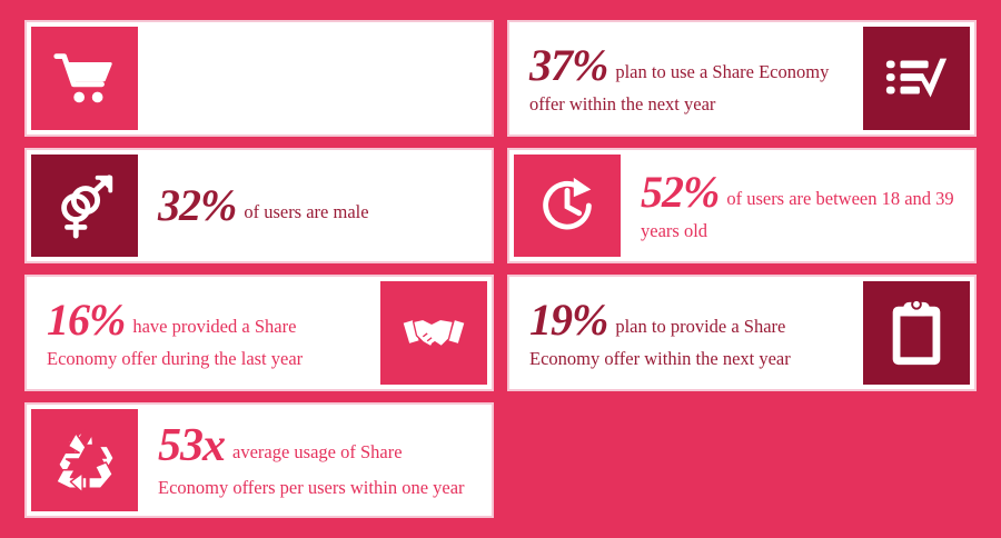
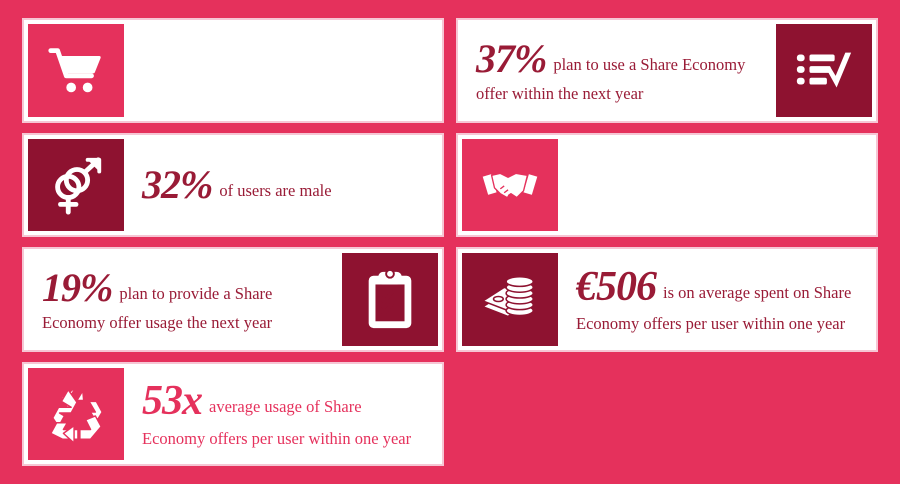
  37% plan to use a Share Economy offer within the next year
  32% of users are male
- 52% of users are between 18 and 39 years old
- 16% have provided a Share Economy offer during the last year
- 19% plan to provide a Share Economy offer within the next year
+ 19% plan to provide a Share Economy offer usage the next year
+ €506 is on average spent on Share Economy offers per user within one year
- 53x average usage of Share Economy offers per users within one year
+ 53x average usage of Share Economy offers per user within one year
